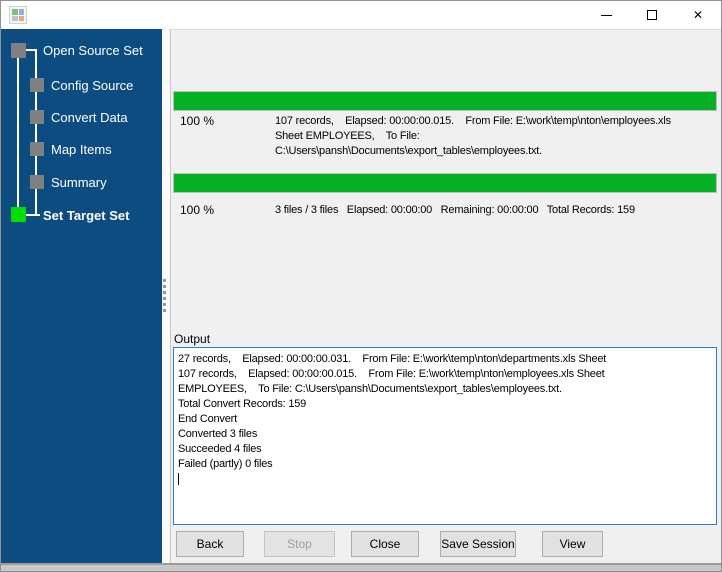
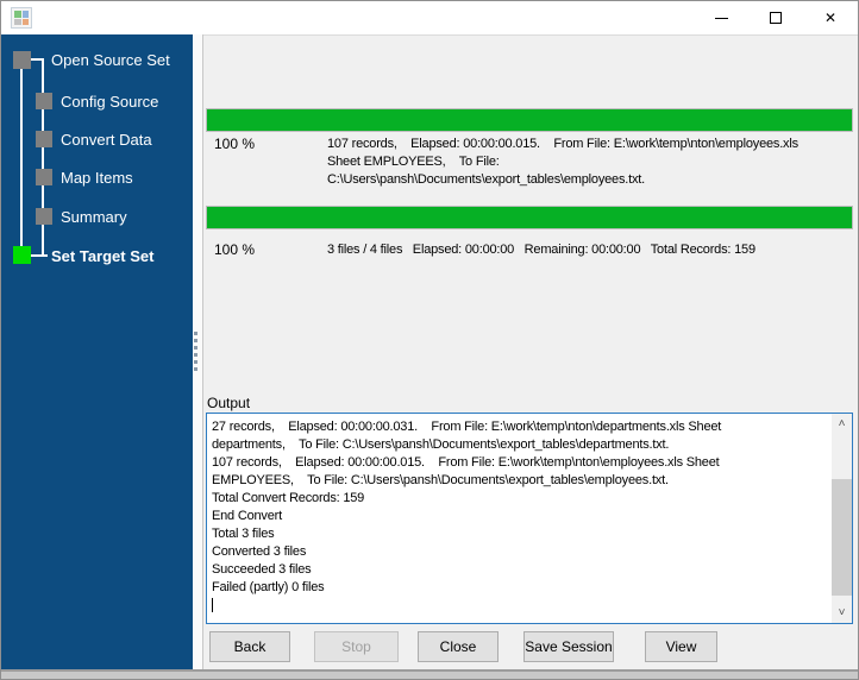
  ✕
  Open Source Set
  Config Source
  Convert Data
  Map Items
  Summary
  Set Target Set
  100 %
  107 records, Elapsed: 00:00:00.015. From File: E:\work\temp\nton\employees.xls
  Sheet EMPLOYEES, To File:
  C:\Users\pansh\Documents\export_tables\employees.txt.
  100 %
- 3 files / 3 files Elapsed: 00:00:00 Remaining: 00:00:00 Total Records: 159
+ 3 files / 4 files Elapsed: 00:00:00 Remaining: 00:00:00 Total Records: 159
  Output
  27 records, Elapsed: 00:00:00.031. From File: E:\work\temp\nton\departments.xls Sheet
+ departments, To File: C:\Users\pansh\Documents\export_tables\departments.txt.
  107 records, Elapsed: 00:00:00.015. From File: E:\work\temp\nton\employees.xls Sheet
  EMPLOYEES, To File: C:\Users\pansh\Documents\export_tables\employees.txt.
  Total Convert Records: 159
  End Convert
+ Total 3 files
  Converted 3 files
- Succeeded 4 files
+ Succeeded 3 files
  Failed (partly) 0 files
+ ˄
+ ˅
  Back
  Stop
  Close
  Save Session
  View
